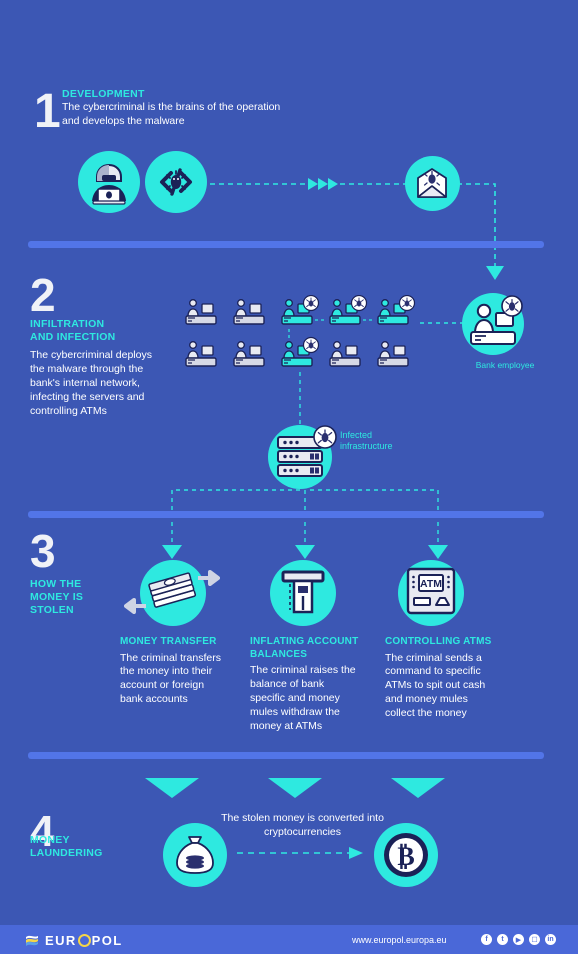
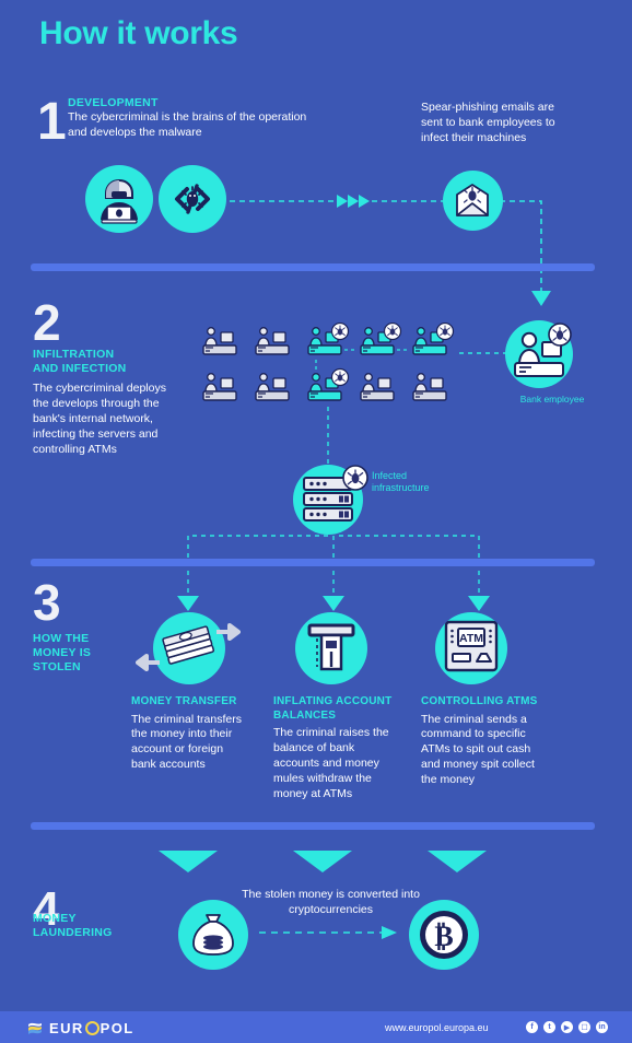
+ How it works
  1
  DEVELOPMENT
  The cybercriminal is the brains of the operation and develops the malware
+ Spear-phishing emails are sent to bank employees to infect their machines
  2
  INFILTRATION
  AND INFECTION
- The cybercriminal deploys the malware through the bank's internal network, infecting the servers and controlling ATMs
+ The cybercriminal deploys the develops through the bank's internal network, infecting the servers and controlling ATMs
  Bank employee
  Infected
  infrastructure
  3
  HOW THE
  MONEY IS
  STOLEN
  MONEY TRANSFER
  The criminal transfers the money into their account or foreign bank accounts
  INFLATING ACCOUNT
  BALANCES
- The criminal raises the balance of bank specific and money mules withdraw the money at ATMs
+ The criminal raises the balance of bank accounts and money mules withdraw the money at ATMs
  ATM
  CONTROLLING ATMS
- The criminal sends a command to specific ATMs to spit out cash and money mules collect the money
+ The criminal sends a command to specific ATMs to spit out cash and money spit collect the money
  4
  MONEY
  LAUNDERING
  The stolen money is converted into cryptocurrencies
  ₿
  EUR
  POL
  www.europol.europa.eu
